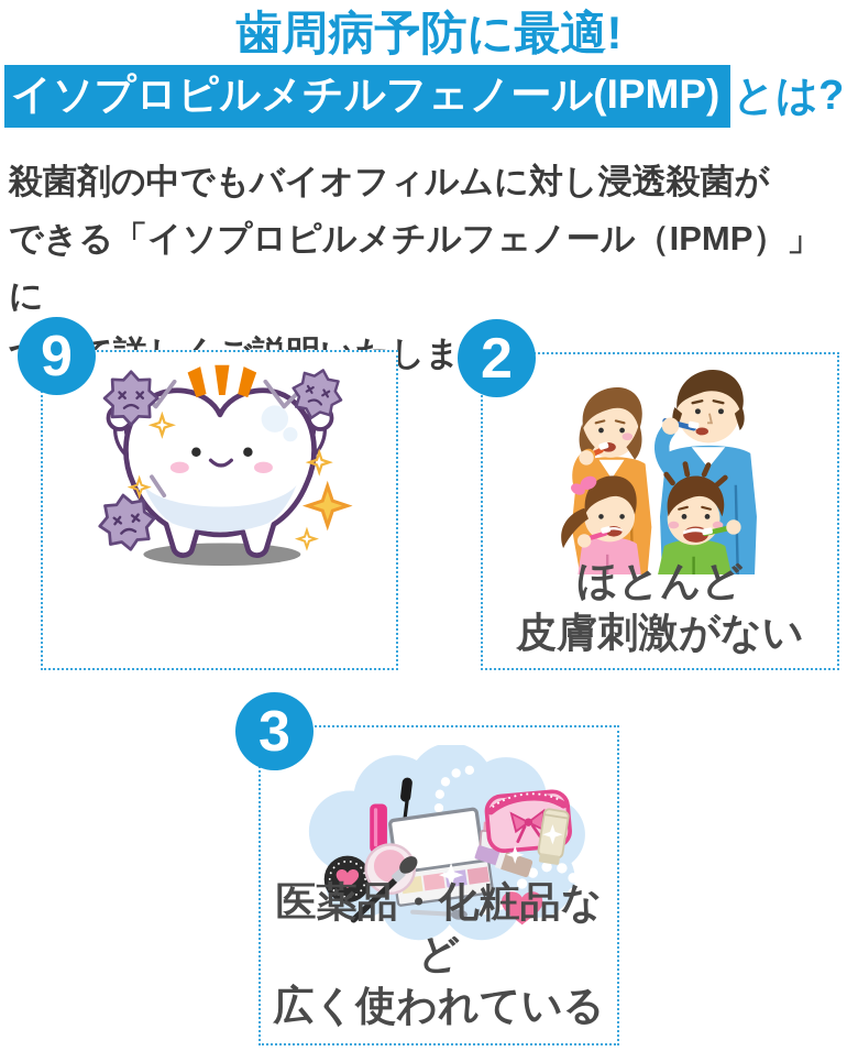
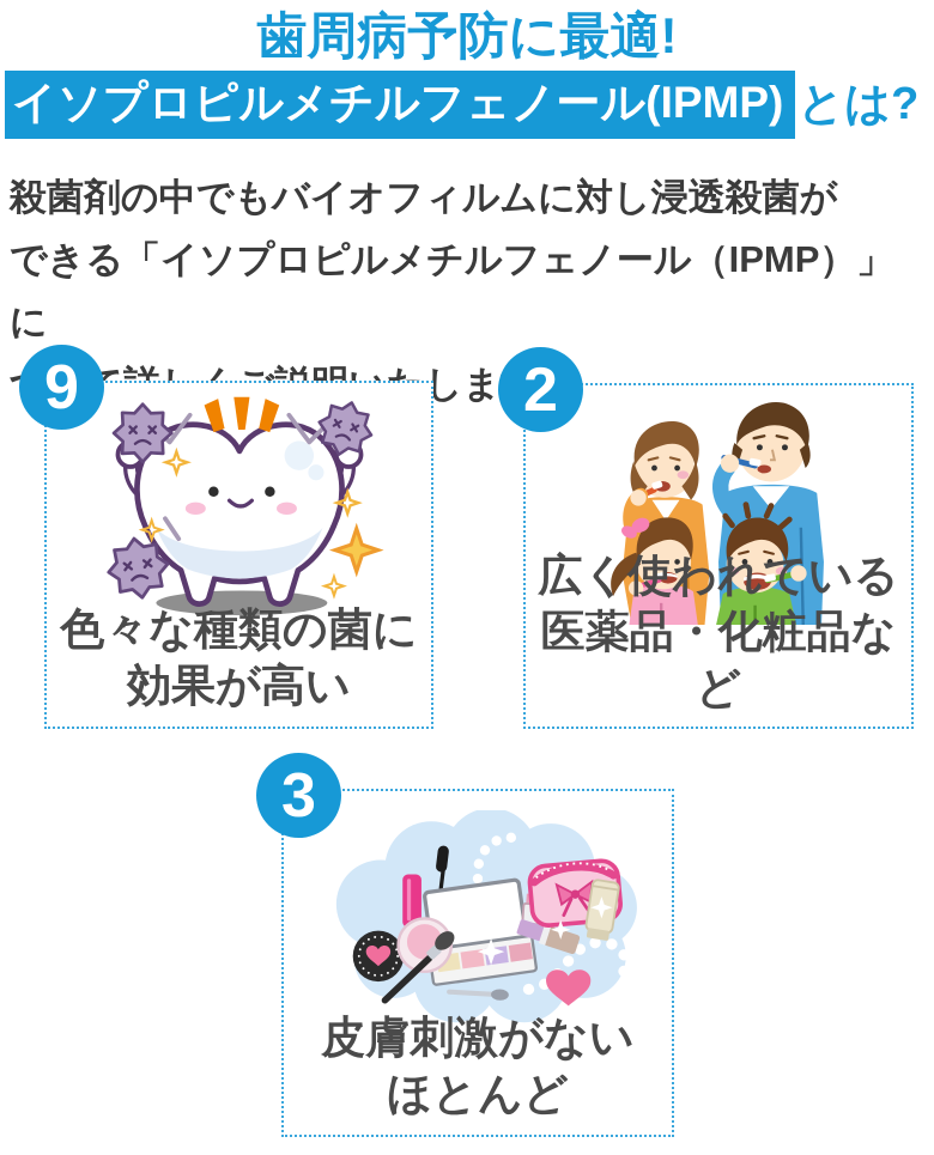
  歯周病予防に最適!
  イソプロピルメチルフェノール(IPMP)
  とは?
  殺菌剤の中でもバイオフィルムに対し浸透殺菌が
  できる「イソプロピルメチルフェノール（IPMP）」に
  9
+ 色々な種類の菌に
+ 効果が高い
  2
- ほとんど
+ 広く使われている
- 皮膚刺激がない
+ 医薬品・化粧品など
  3
- 医薬品・化粧品など
+ 皮膚刺激がない
- 広く使われている
+ ほとんど
